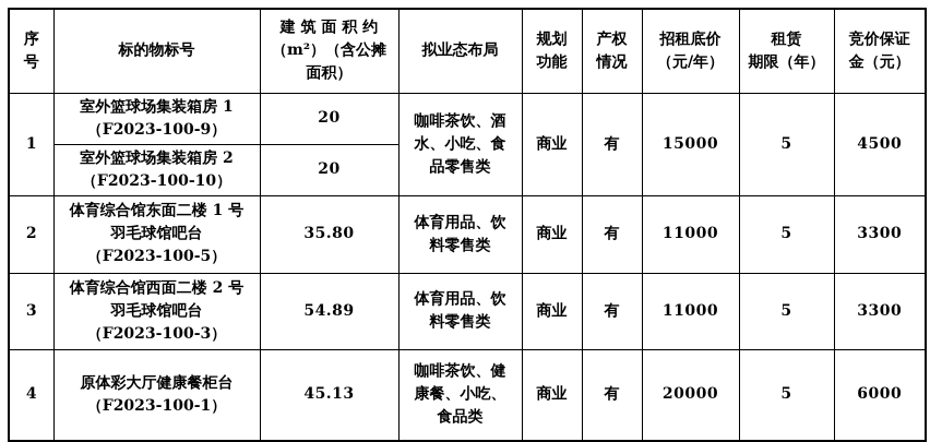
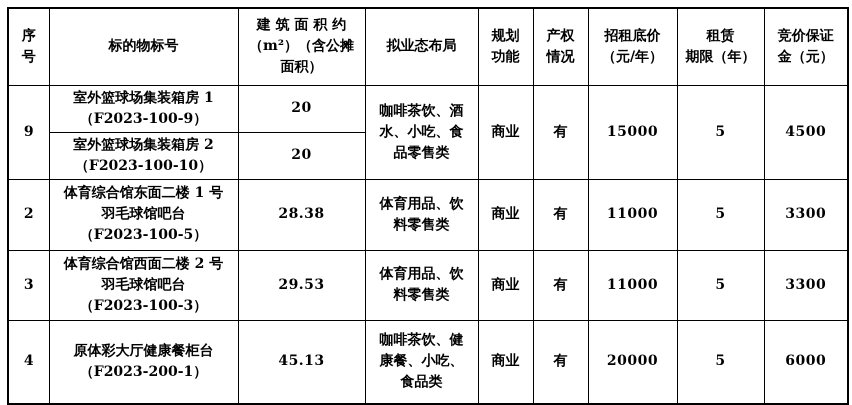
  序 号	标的物标号	建 筑 面 积 约 （m²）（含公摊 面积）	拟业态布局	规划 功能	产权 情况	招租底价 （元/年）	租赁 期限（年）	竞价保证 金（元）
- 1	室外篮球场集装箱房 1 （F2023-100-9）	20	咖啡茶饮、酒 水、小吃、食 品零售类	商业	有	15000	5	4500
+ 9	室外篮球场集装箱房 1 （F2023-100-9）	20	咖啡茶饮、酒 水、小吃、食 品零售类	商业	有	15000	5	4500
  室外篮球场集装箱房 2 （F2023-100-10）	20
- 2	体育综合馆东面二楼 1 号 羽毛球馆吧台 （F2023-100-5）	35.80	体育用品、饮 料零售类	商业	有	11000	5	3300
+ 2	体育综合馆东面二楼 1 号 羽毛球馆吧台 （F2023-100-5）	28.38	体育用品、饮 料零售类	商业	有	11000	5	3300
- 3	体育综合馆西面二楼 2 号 羽毛球馆吧台 （F2023-100-3）	54.89	体育用品、饮 料零售类	商业	有	11000	5	3300
+ 3	体育综合馆西面二楼 2 号 羽毛球馆吧台 （F2023-100-3）	29.53	体育用品、饮 料零售类	商业	有	11000	5	3300
- 4	原体彩大厅健康餐柜台 （F2023-100-1）	45.13	咖啡茶饮、健 康餐、小吃、 食品类	商业	有	20000	5	6000
+ 4	原体彩大厅健康餐柜台 （F2023-200-1）	45.13	咖啡茶饮、健 康餐、小吃、 食品类	商业	有	20000	5	6000
